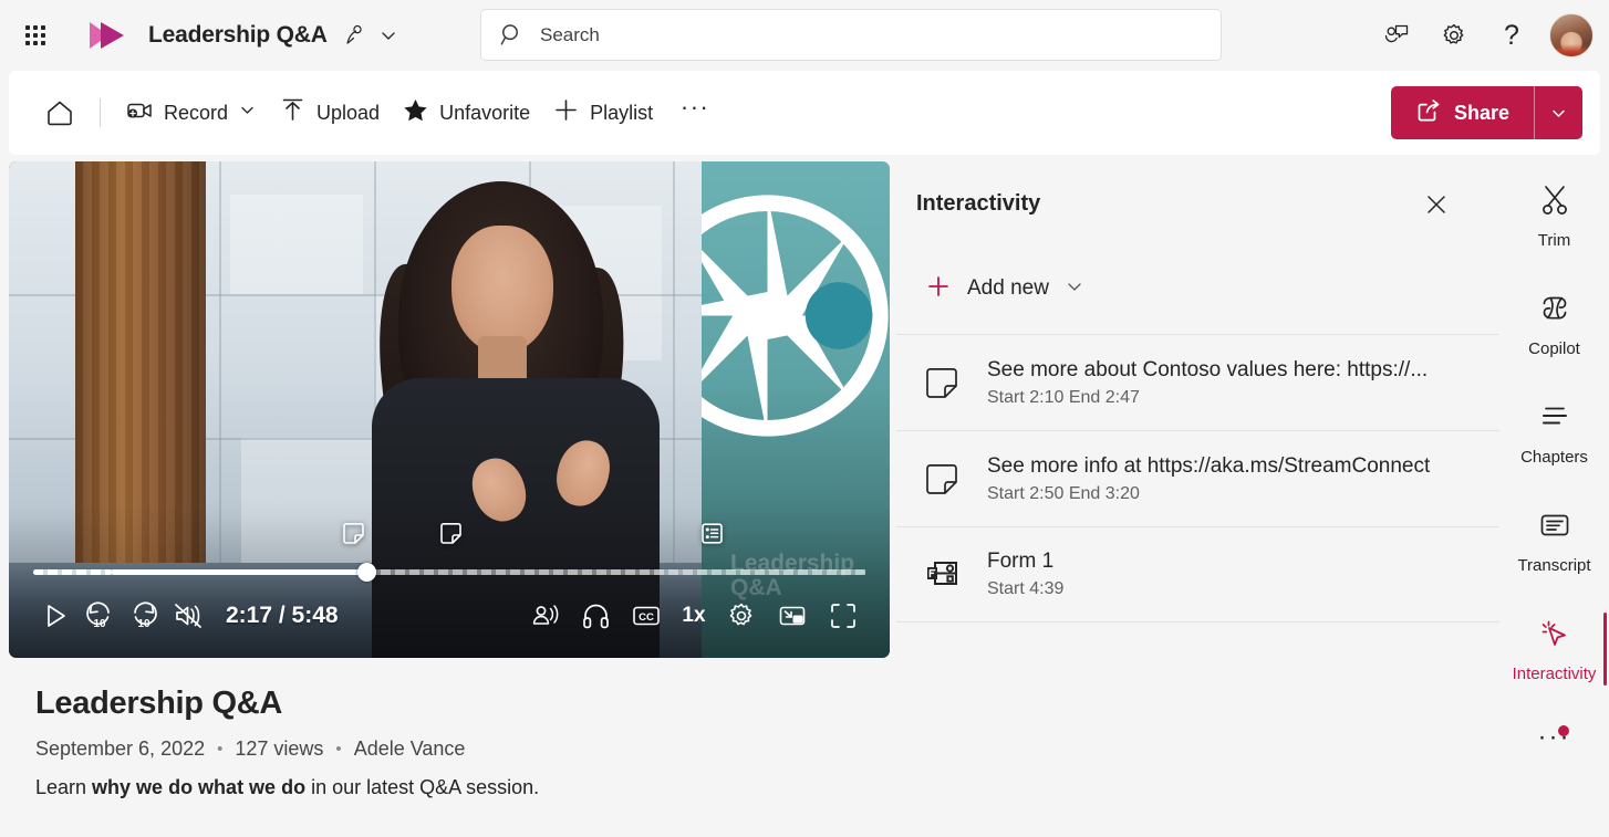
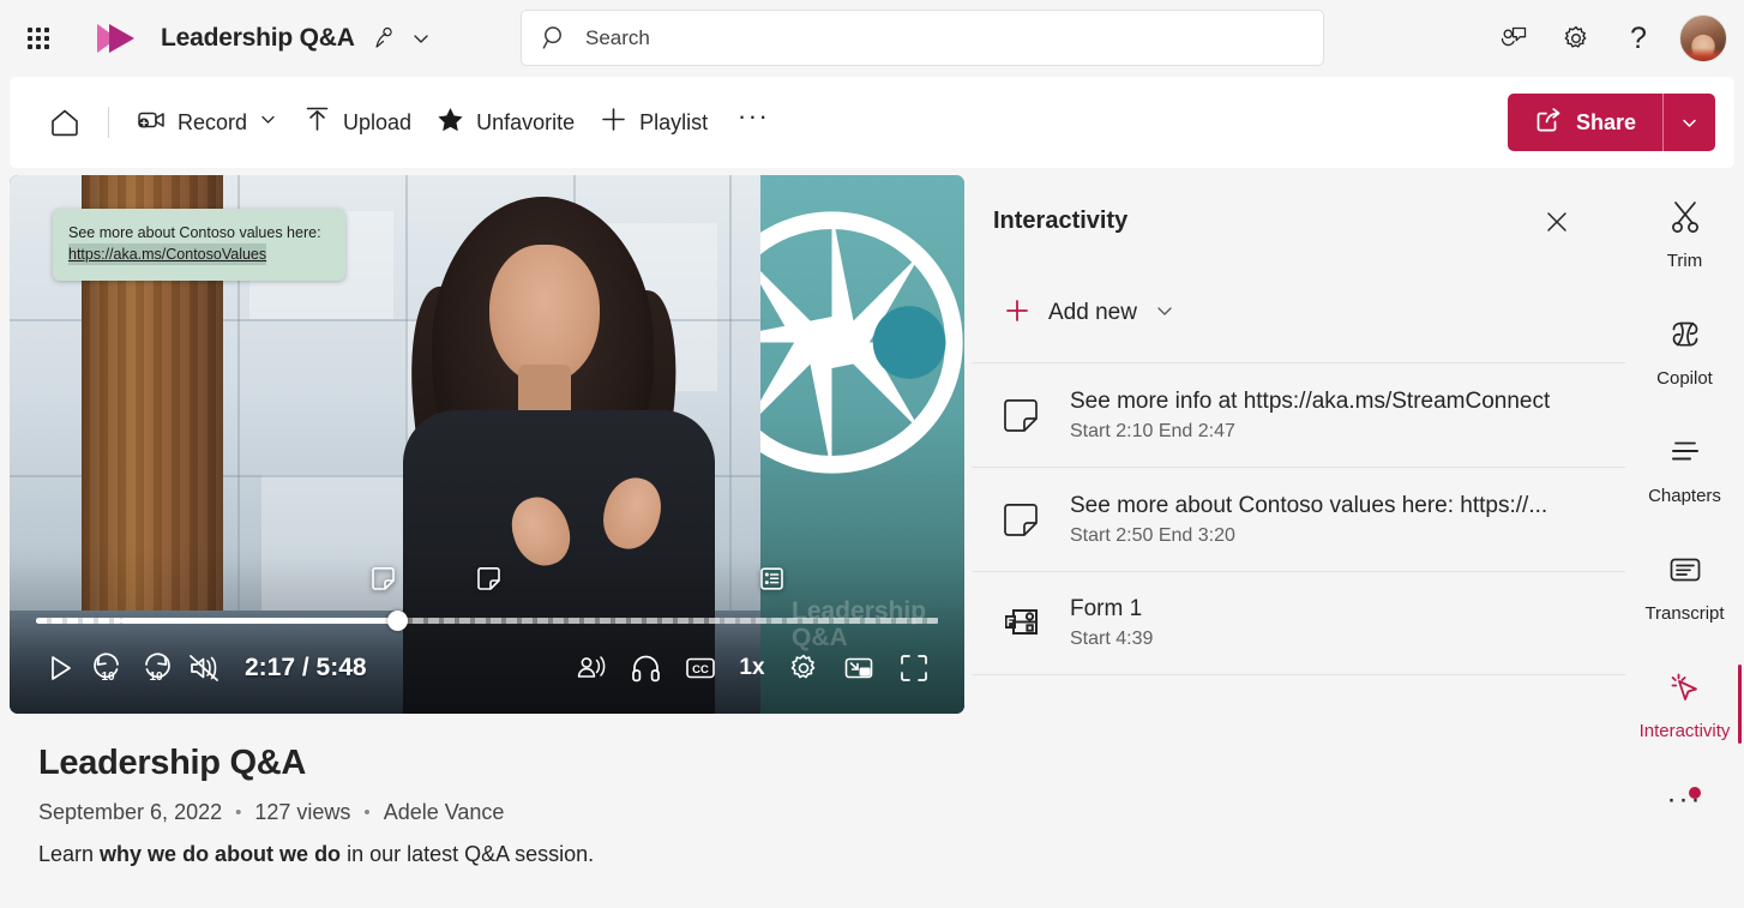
  Leadership Q&A
  Search
  ?
  Record
  Upload
  Unfavorite
  Playlist
  ···
  Share
+ See more about Contoso values here:
+ https://aka.ms/ContosoValues
  10
  10
  2:17 / 5:48
  CC
  1x
  Leadership Q&A
  September 6, 2022
  •
  127 views
  •
  Adele Vance
- Learn why we do what we do in our latest Q&A session.
+ Learn why we do about we do in our latest Q&A session.
  Interactivity
  Add new
- See more about Contoso values here: https://...
+ See more info at https://aka.ms/StreamConnect
  Start 2:10 End 2:47
- See more info at https://aka.ms/StreamConnect
+ See more about Contoso values here: https://...
  Start 2:50 End 3:20
  Form 1
  Start 4:39
  Trim
  Copilot
  Chapters
  Transcript
  Interactivity
  ···
